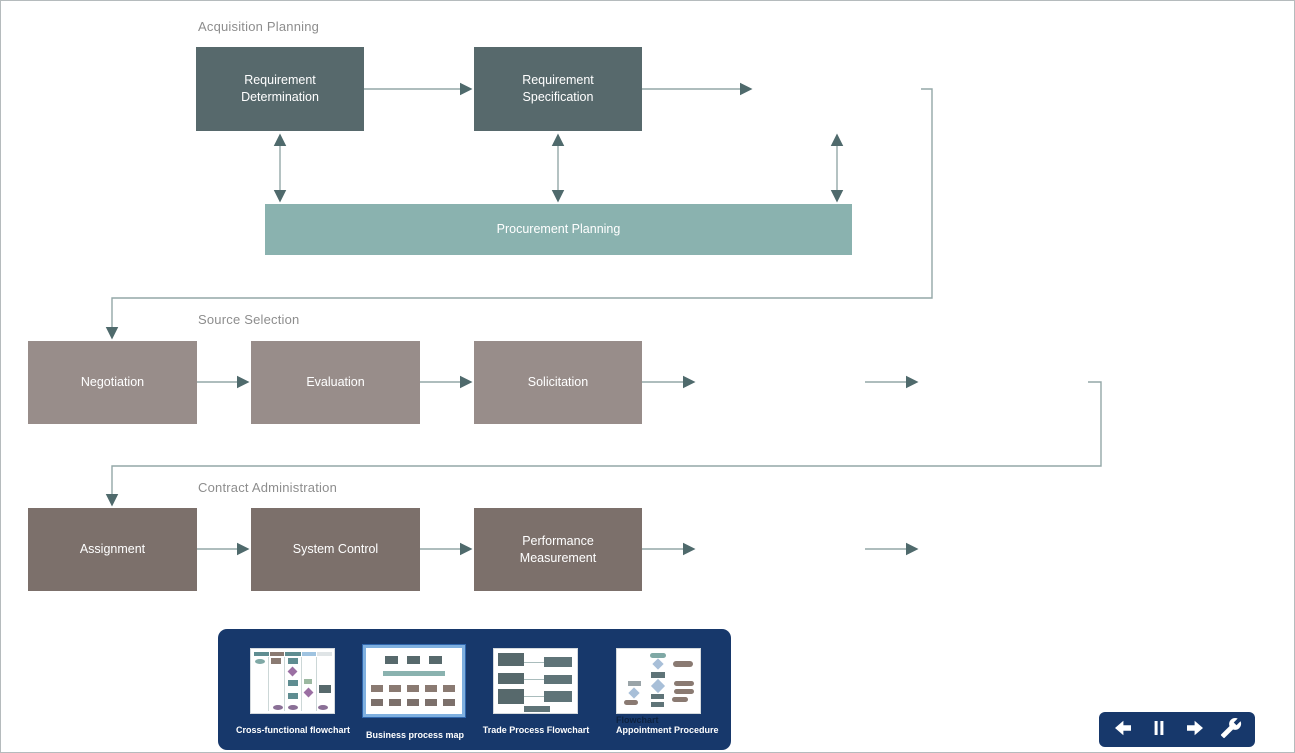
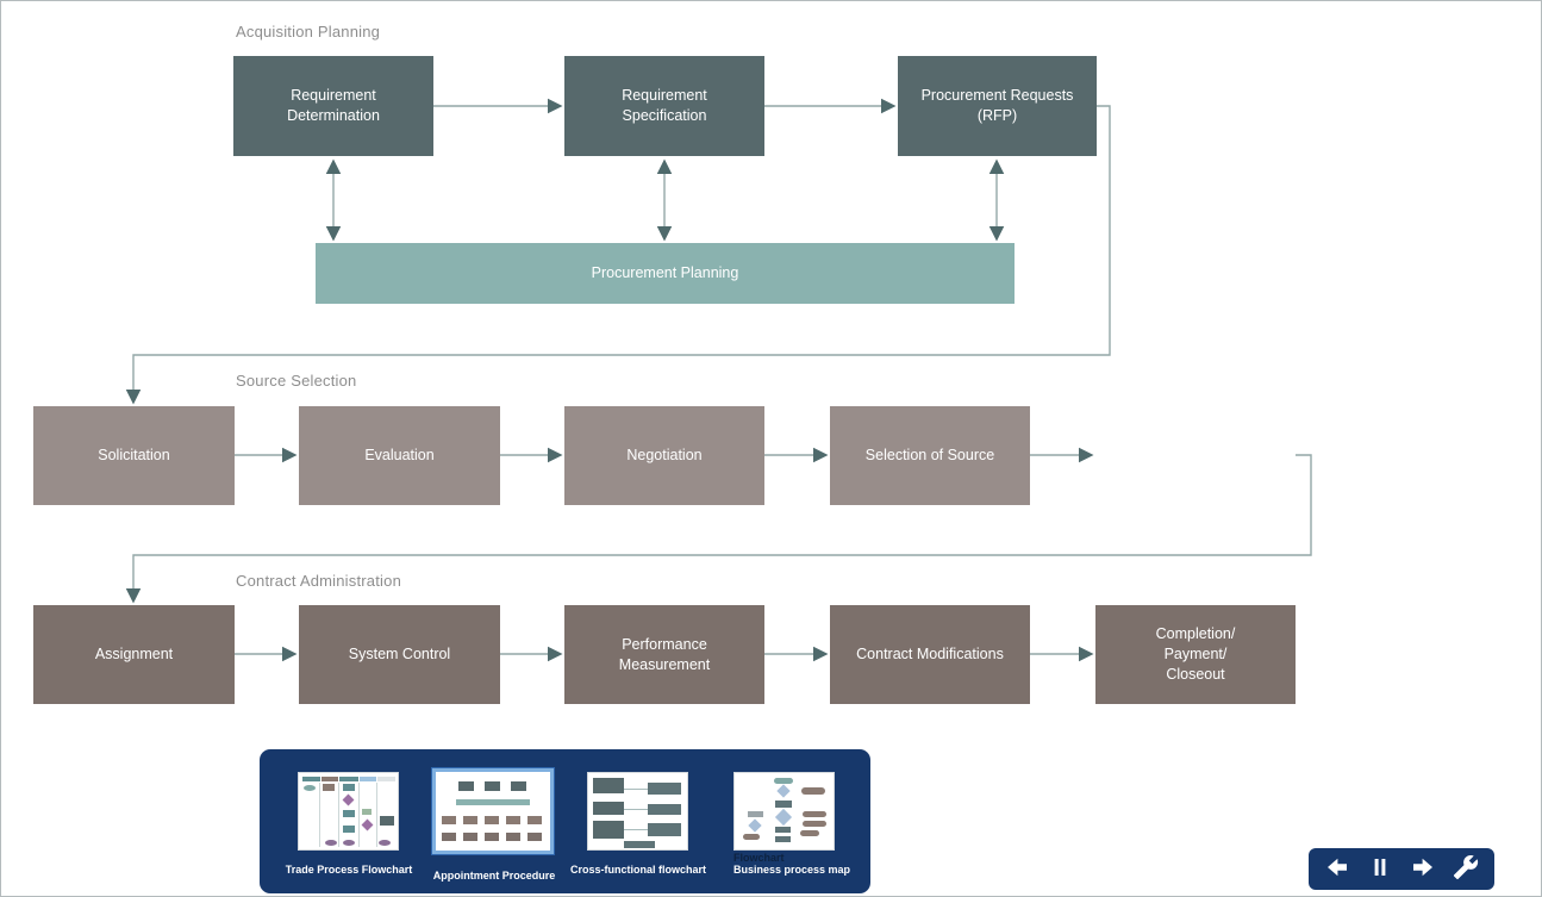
  Acquisition Planning
  Source Selection
  Contract Administration
  Requirement
  Determination
  Requirement
  Specification
+ Procurement Requests
+ (RFP)
  Procurement Planning
- Negotiation
+ Solicitation
  Evaluation
- Solicitation
+ Negotiation
+ Selection of Source
  Assignment
  System Control
  Performance
  Measurement
+ Contract Modifications
+ Completion/
+ Payment/
+ Closeout
- Cross-functional flowchart
+ Trade Process Flowchart
- Business process map
+ Appointment Procedure
- Trade Process Flowchart
+ Cross-functional flowchart
  Flowchart
- Appointment Procedure
+ Business process map
